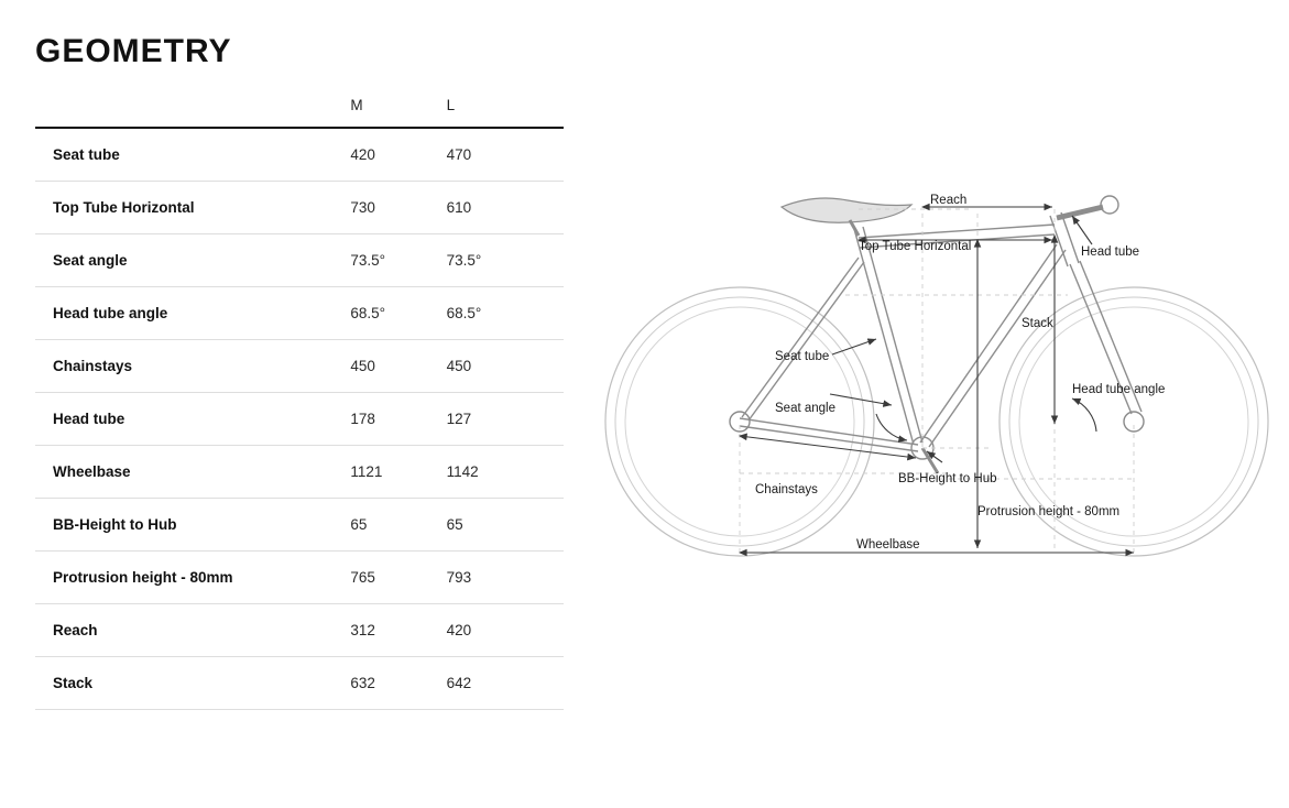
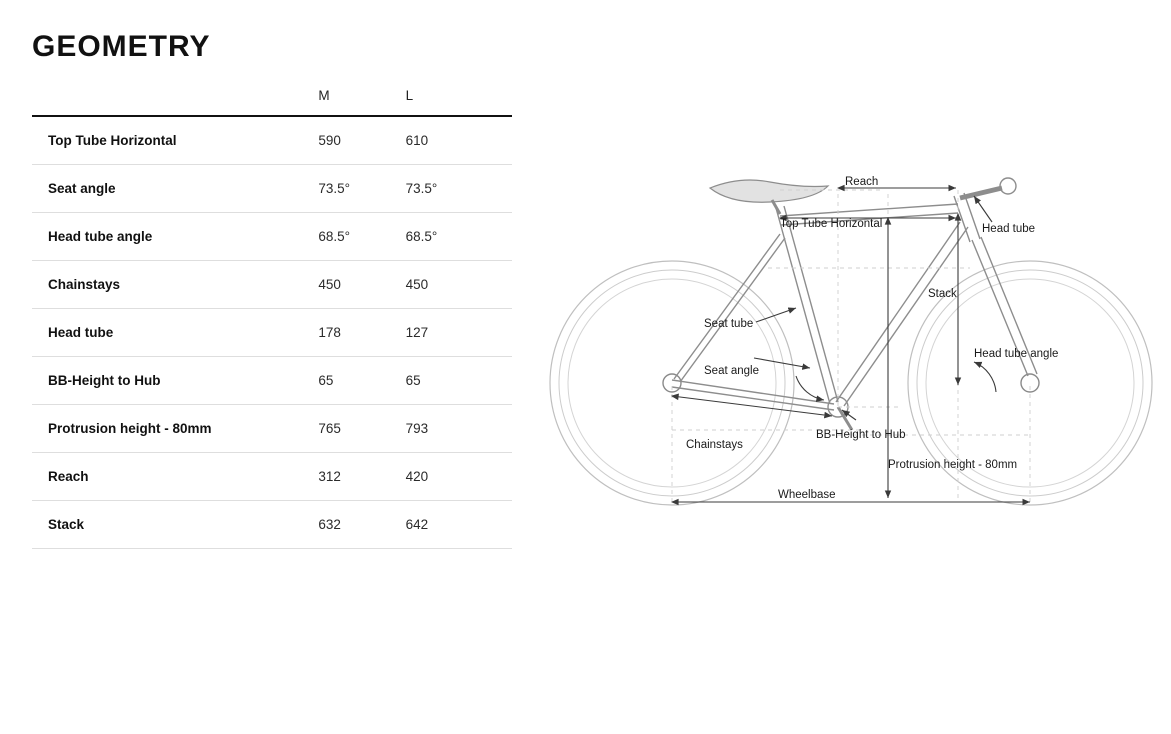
  GEOMETRY
  	M	L
- Seat tube	420	470
- Top Tube Horizontal	730	610
+ Top Tube Horizontal	590	610
  Seat angle	73.5°	73.5°
  Head tube angle	68.5°	68.5°
  Chainstays	450	450
  Head tube	178	127
- Wheelbase	1121	1142
  BB-Height to Hub	65	65
  Protrusion height - 80mm	765	793
  Reach	312	420
  Stack	632	642
  Reach
  Top Tube Horizontal
  Head tube
  Stack
  Seat tube
  Seat angle
  Head tube angle
  Chainstays
  BB-Height to Hub
  Protrusion height - 80mm
  Wheelbase
